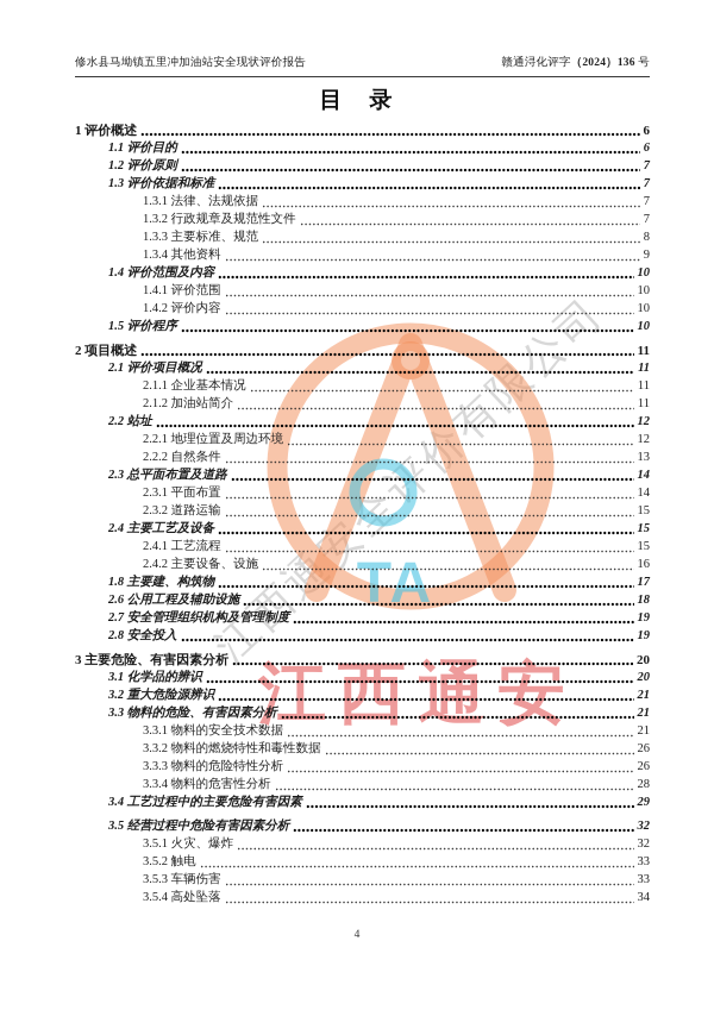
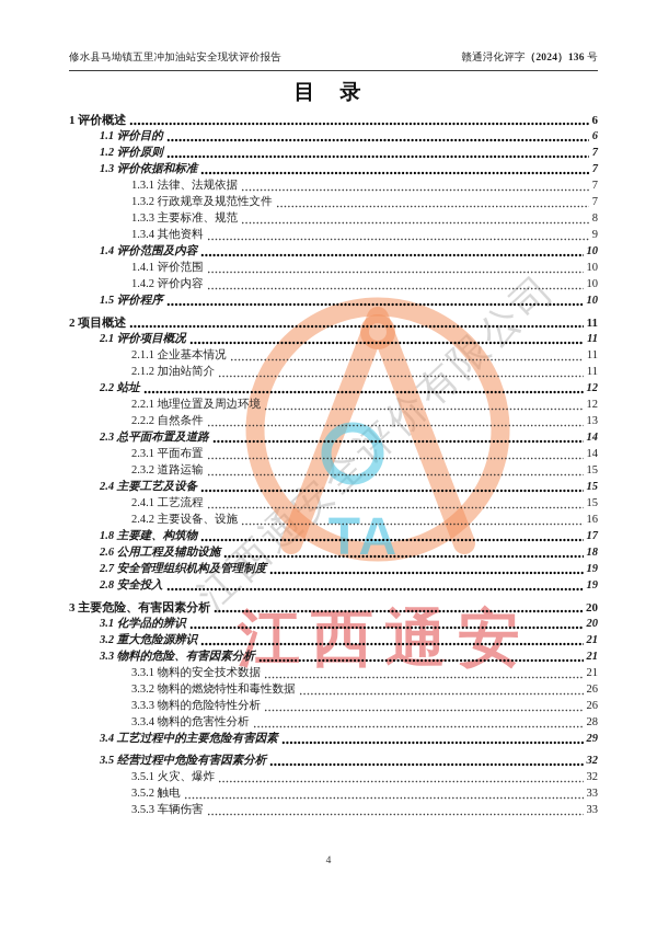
  修水县马坳镇五里冲加油站安全现状评价报告
  赣通浔化评字（2024）136 号
  目 录
  1 评价概述
  6
  1.1 评价目的
  6
  1.2 评价原则
  7
  1.3 评价依据和标准
  7
  1.3.1 法律、法规依据
  7
  1.3.2 行政规章及规范性文件
  7
  1.3.3 主要标准、规范
  8
  1.3.4 其他资料
  9
  1.4 评价范围及内容
  10
  1.4.1 评价范围
  10
  1.4.2 评价内容
  10
  1.5 评价程序
  10
  2 项目概述
  11
  2.1 评价项目概况
  11
  2.1.1 企业基本情况
  11
  2.1.2 加油站简介
  11
  2.2 站址
  12
  2.2.1 地理位置及周边环境
  12
  2.2.2 自然条件
  13
  2.3 总平面布置及道路
  14
  2.3.1 平面布置
  14
  2.3.2 道路运输
  15
  2.4 主要工艺及设备
  15
  2.4.1 工艺流程
  15
  2.4.2 主要设备、设施
  16
  1.8 主要建、构筑物
  17
  2.6 公用工程及辅助设施
  18
  2.7 安全管理组织机构及管理制度
  19
  2.8 安全投入
  19
  3 主要危险、有害因素分析
  20
  3.1 化学品的辨识
  20
  3.2 重大危险源辨识
  21
  3.3 物料的危险、有害因素分析
  21
  3.3.1 物料的安全技术数据
  21
  3.3.2 物料的燃烧特性和毒性数据
  26
  3.3.3 物料的危险特性分析
  26
  3.3.4 物料的危害性分析
  28
  3.4 工艺过程中的主要危险有害因素
  29
  3.5 经营过程中危险有害因素分析
  32
  3.5.1 火灾、爆炸
  32
  3.5.2 触电
  33
  3.5.3 车辆伤害
  33
- 3.5.4 高处坠落
- 34
  4
